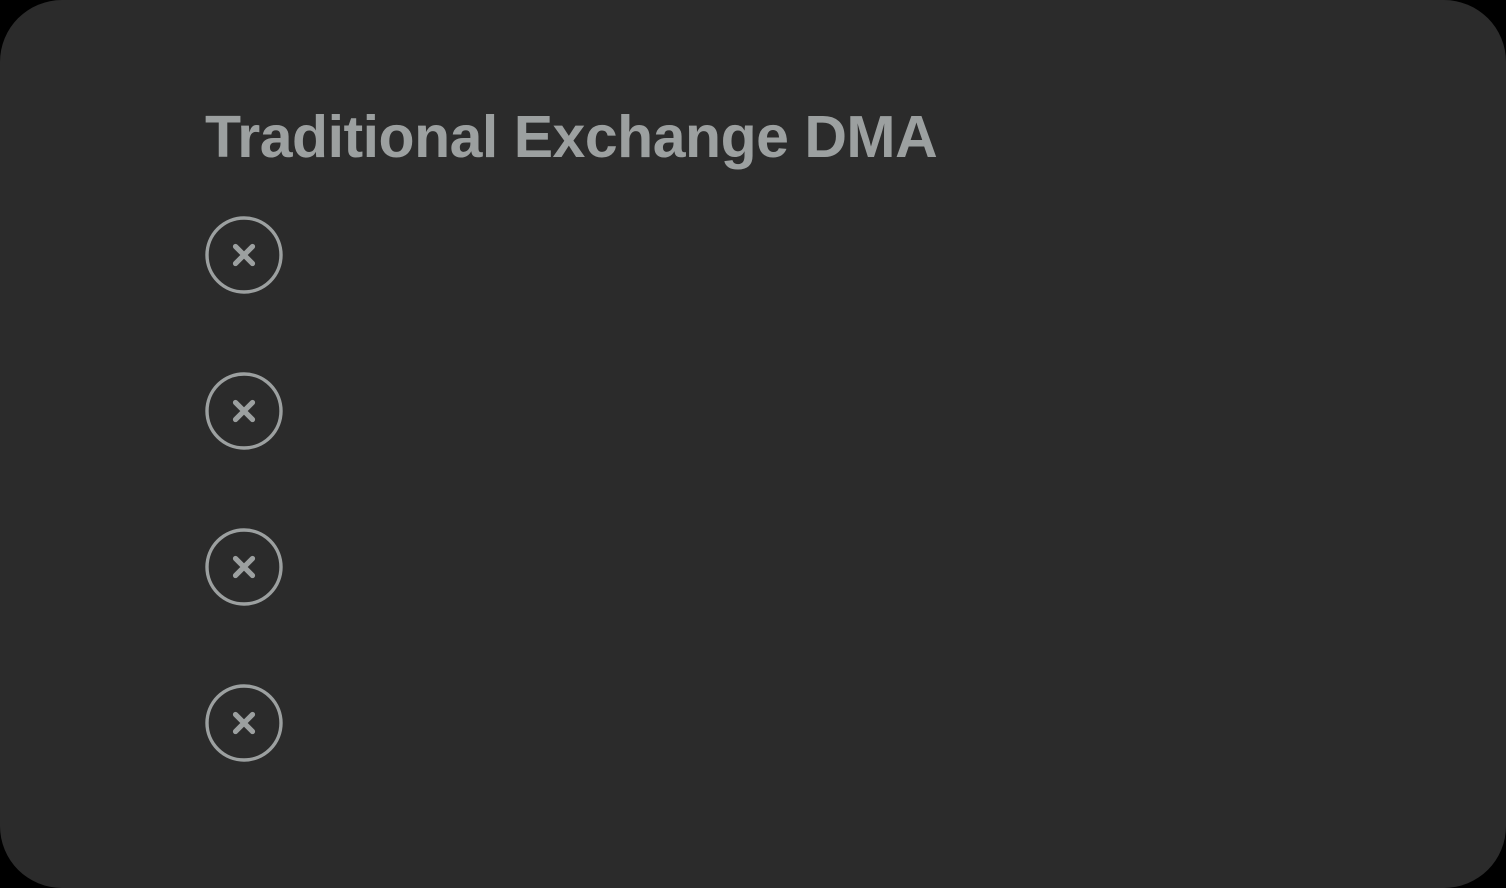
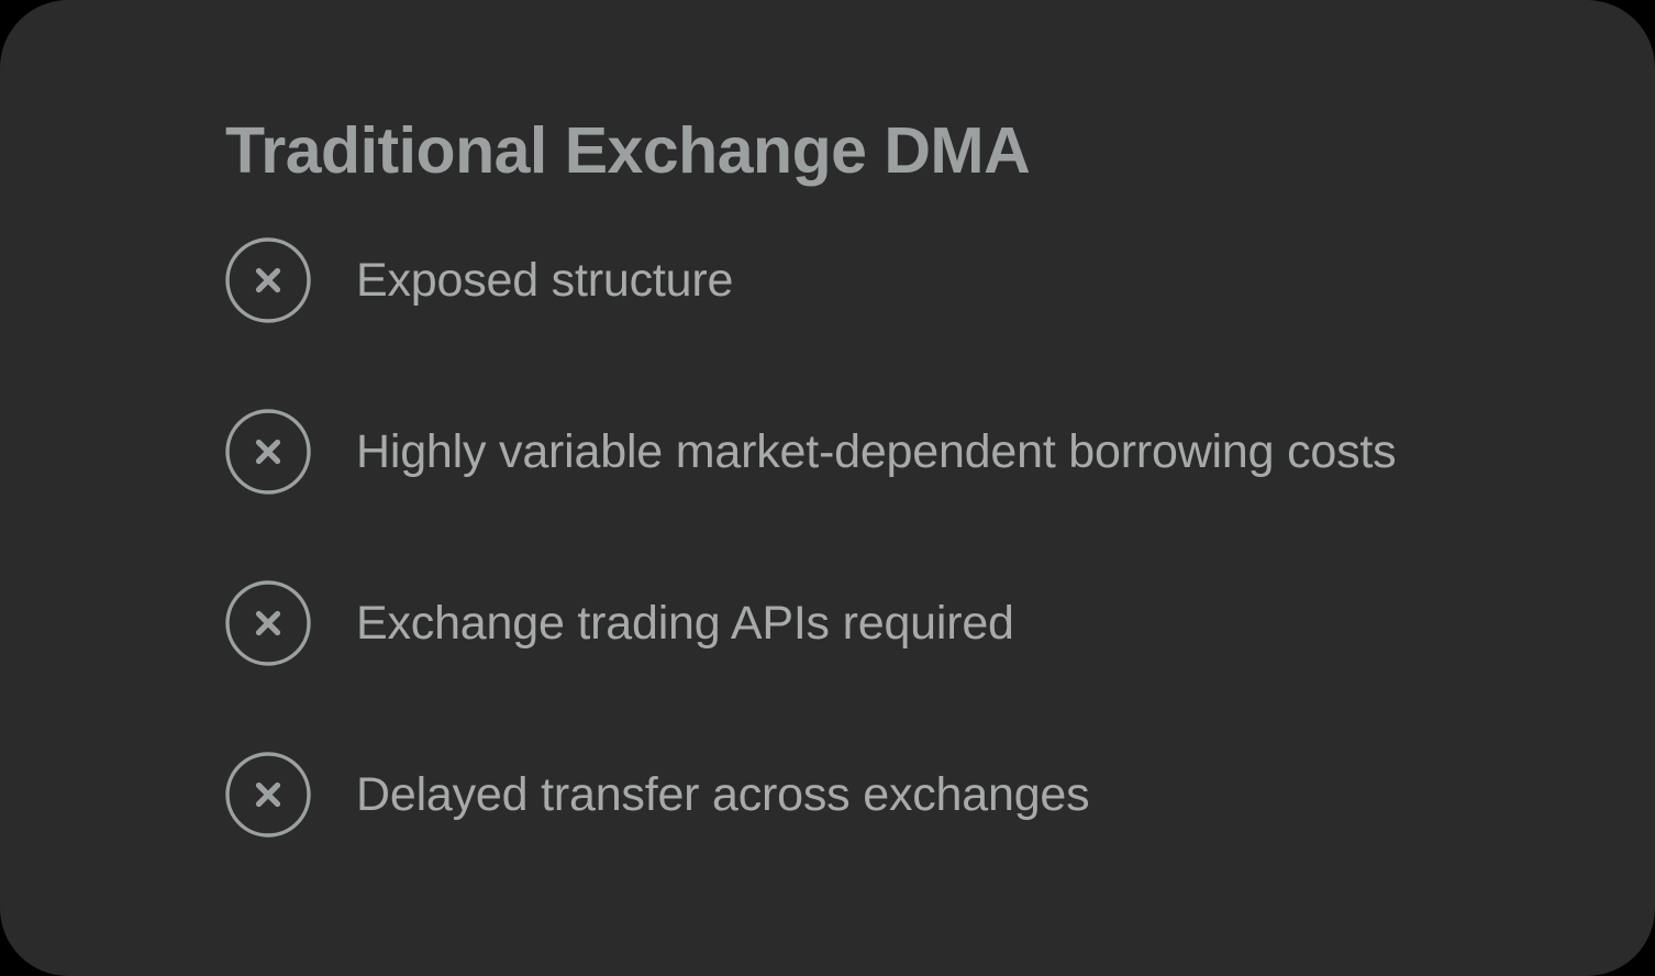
  Traditional Exchange DMA
+ Exposed structure
+ Highly variable market-dependent borrowing costs
+ Exchange trading APIs required
+ Delayed transfer across exchanges
